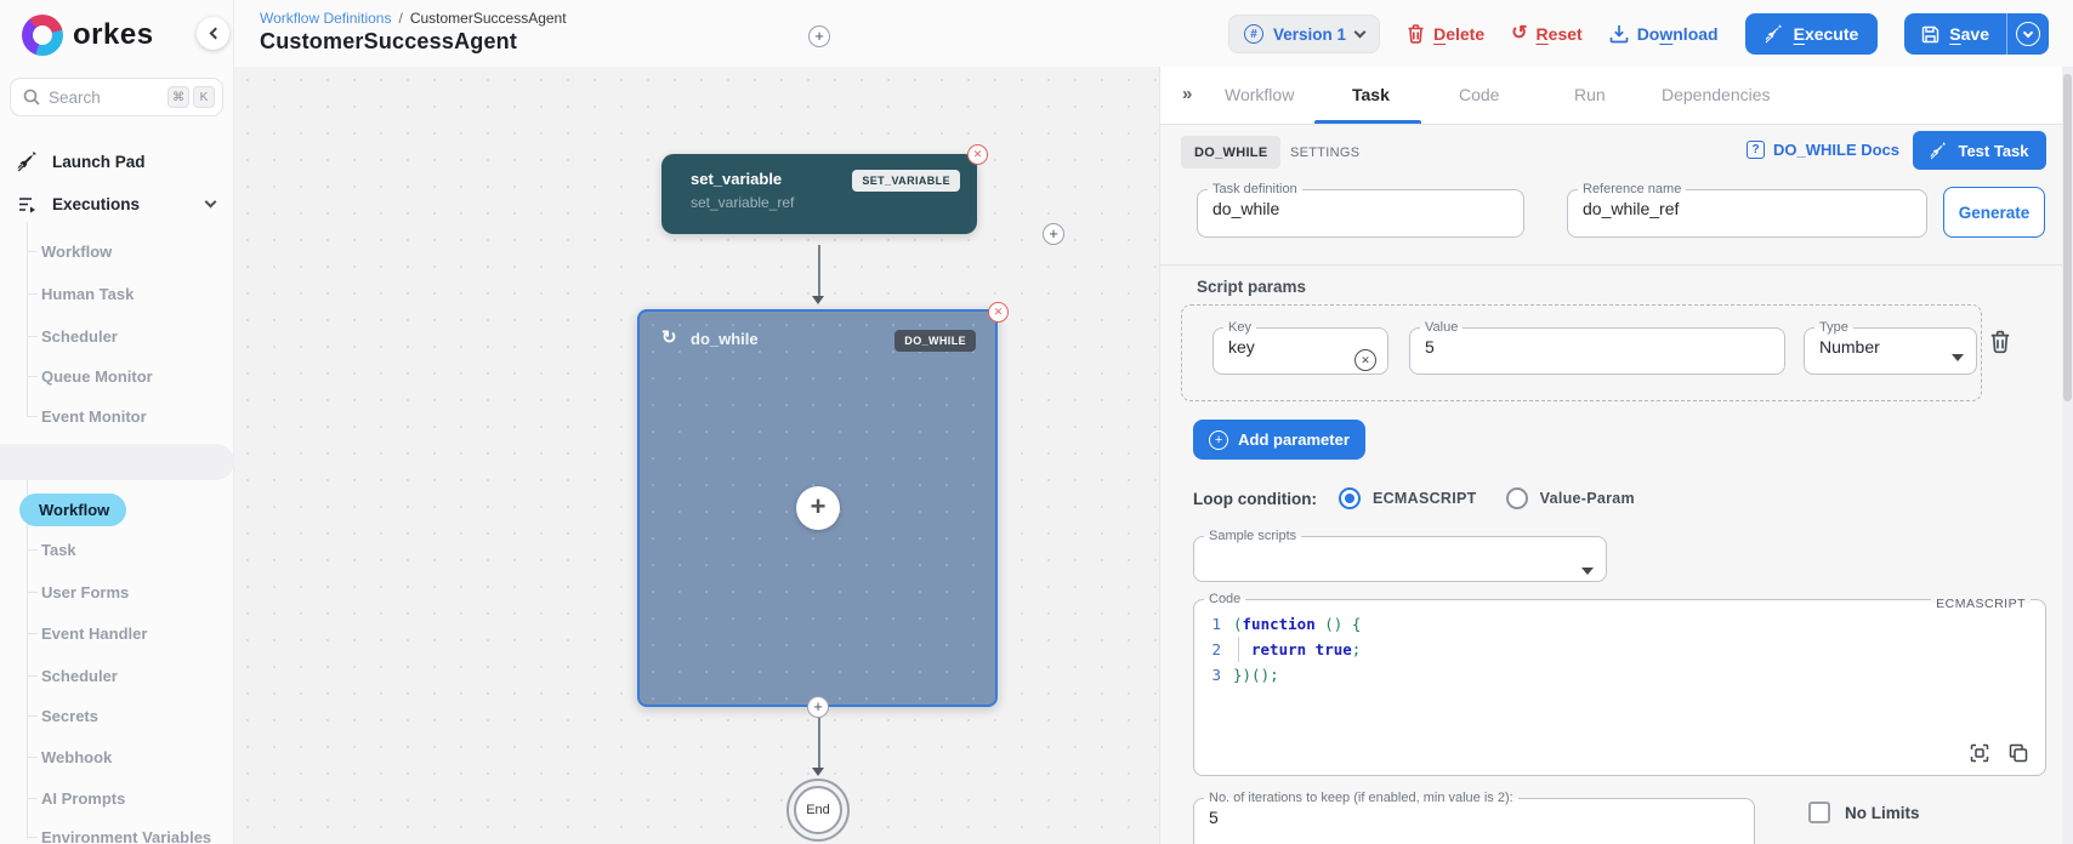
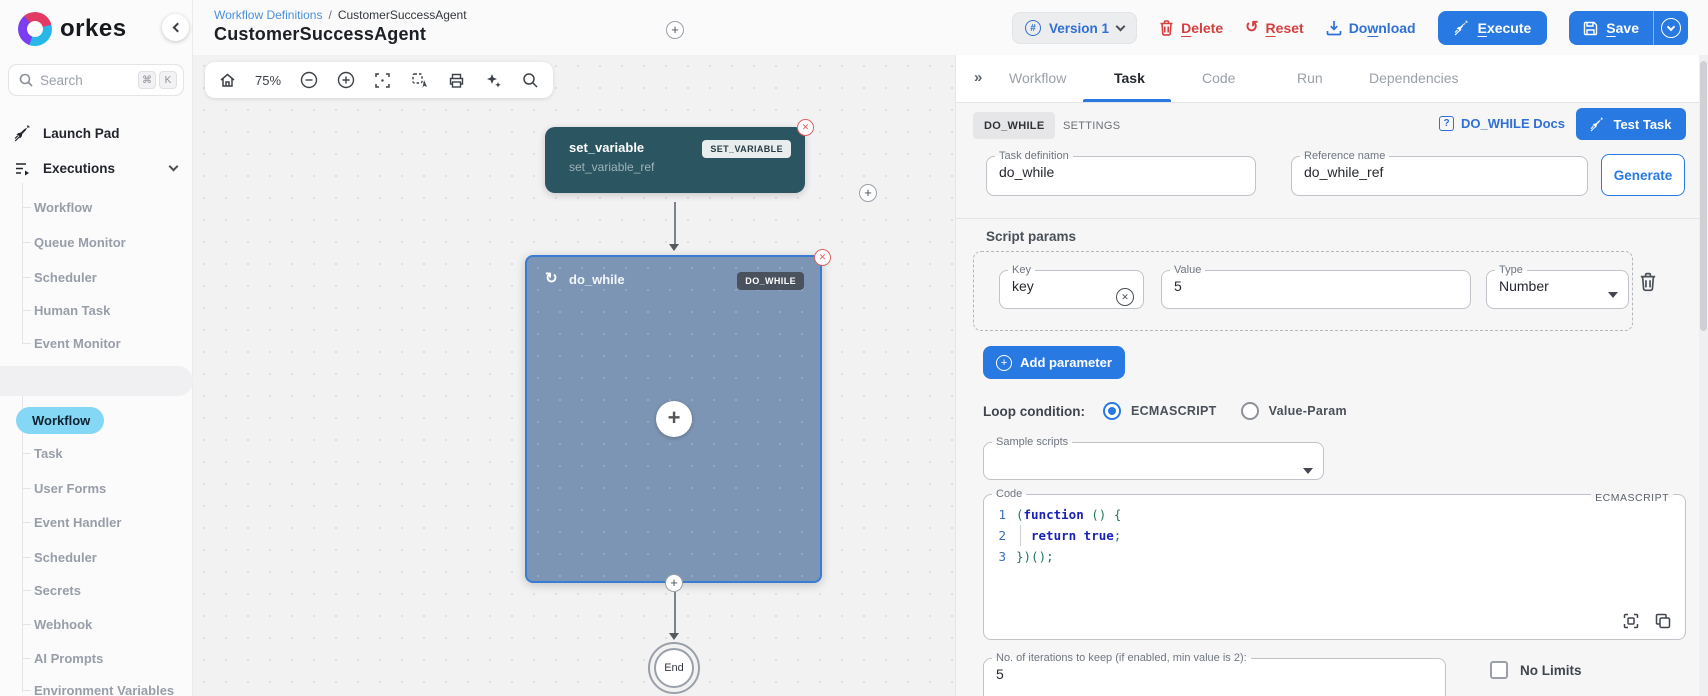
  Workflow Definitions / CustomerSuccessAgent
  CustomerSuccessAgent
  #
  Version 1
  Delete
  ↺
  Reset
  Download
  Execute
  Save
  orkes
  Search
  ⌘
  K
  Launch Pad
  Executions
  Workflow
- Human Task
+ Queue Monitor
  Scheduler
- Queue Monitor
+ Human Task
  Event Monitor
  Workflow
  Task
  User Forms
  Event Handler
  Scheduler
  Secrets
  Webhook
  AI Prompts
  Environment Variables
  +
+ 75%
  set_variable
  set_variable_ref
  SET_VARIABLE
  ✕
  +
  ↻
  do_while
  DO_WHILE
  ✕
  +
  +
  End
  »
  Workflow
  Task
  Code
  Run
  Dependencies
  DO_WHILE
  SETTINGS
  ?
  DO_WHILE Docs
  Test Task
  Task definition
  do_while
  Reference name
  do_while_ref
  Generate
  Script params
  Key
  key
  ✕
  Value
  5
  Type
  Number
  +
  Add parameter
  Loop condition:
  ECMASCRIPT
  Value-Param
  Sample scripts
  Code
  ECMASCRIPT
  1
  (function () {
  2
  return true;
  3
  })();
  No. of iterations to keep (if enabled, min value is 2):
  5
  No Limits
